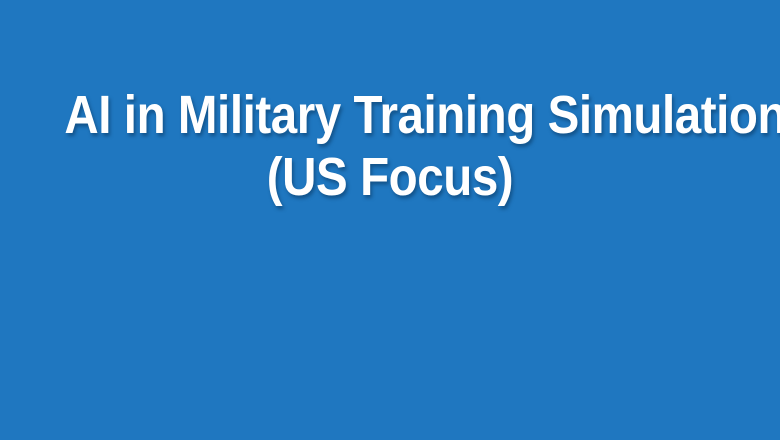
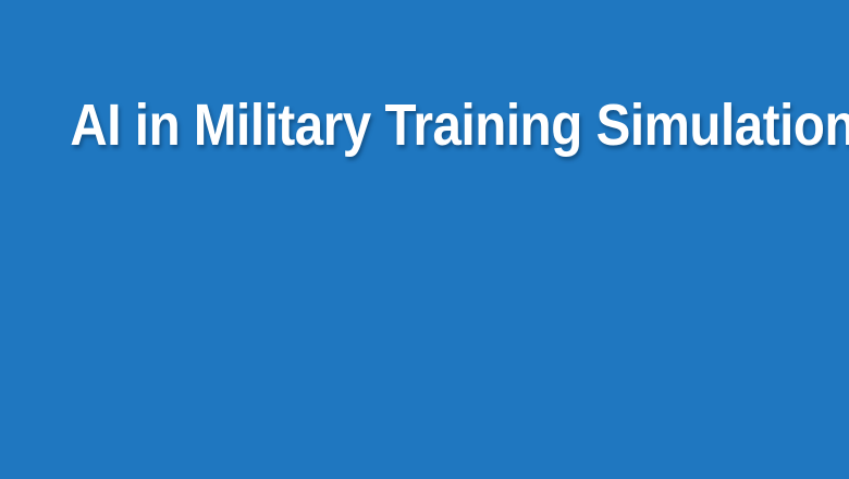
  AI in Military Training Simulation
- (US Focus)
